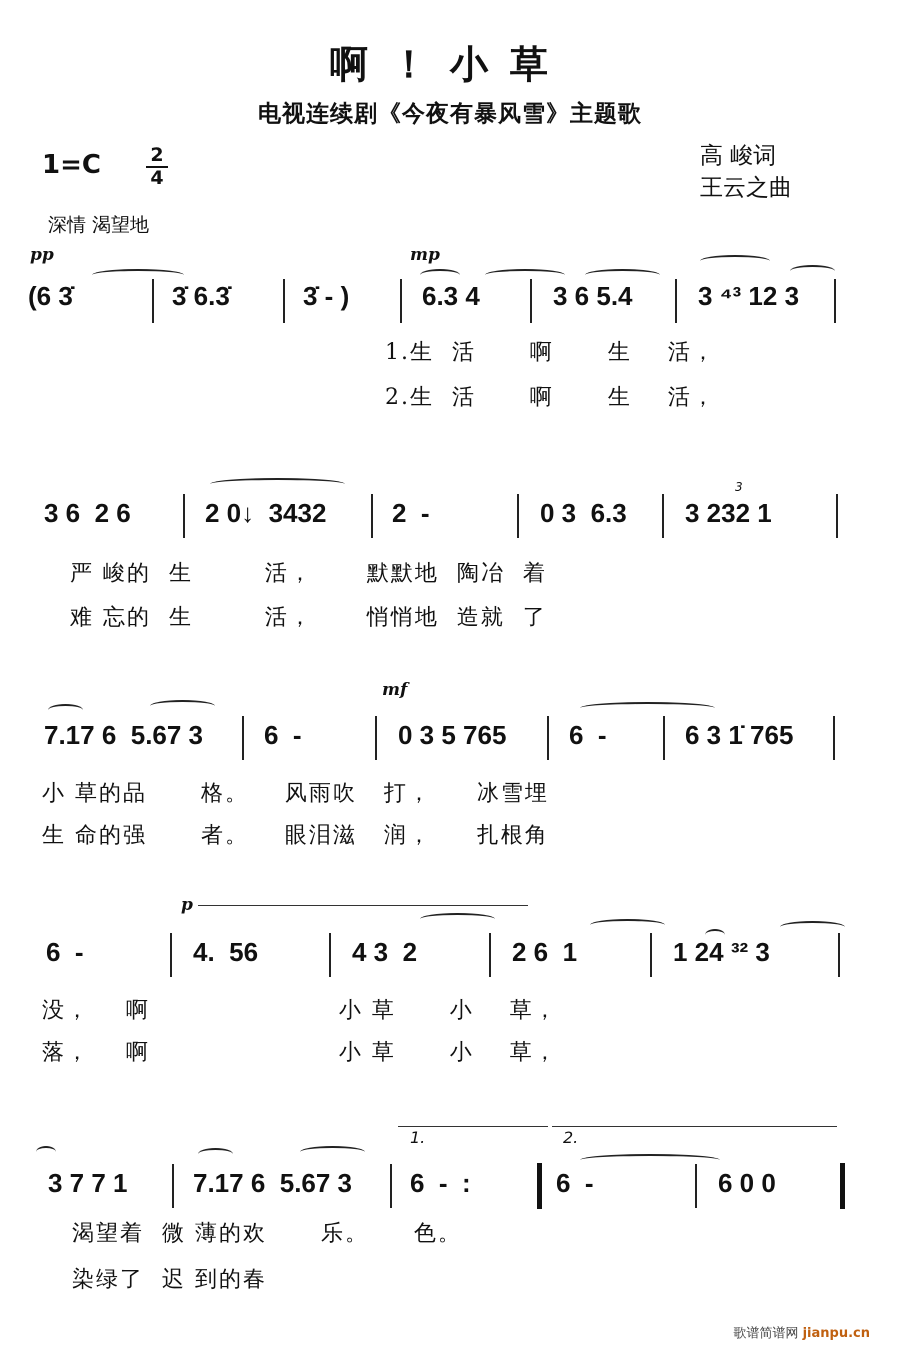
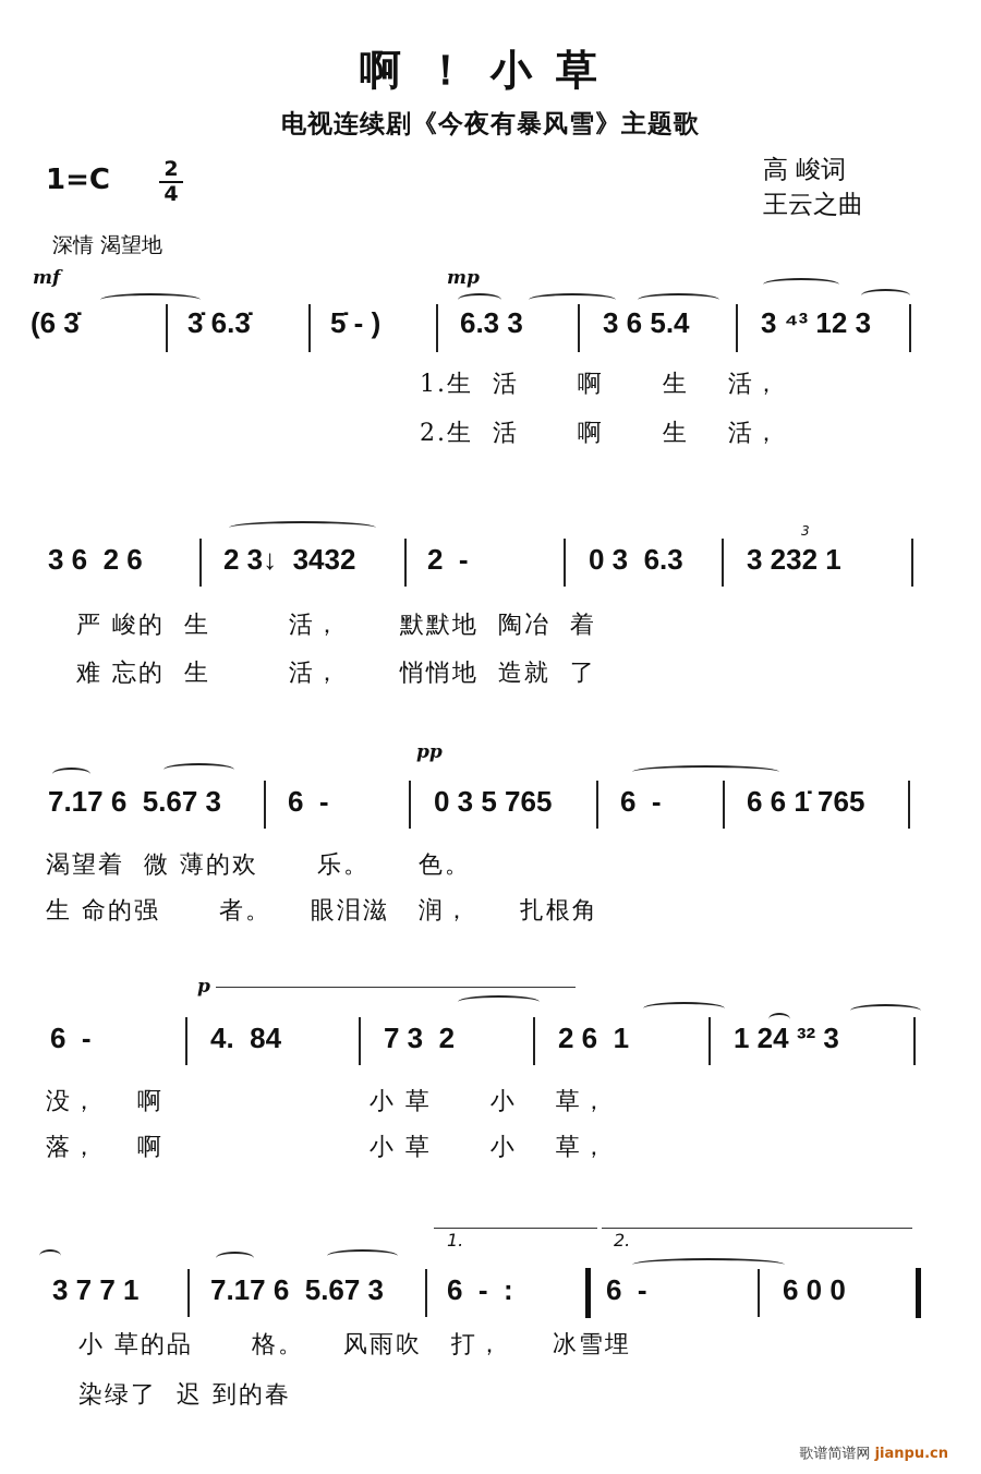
  啊！小草
  电视连续剧《今夜有暴风雪》主题歌
  1=C
  2
  4
  高 峻词
  王云之曲
  深情 渴望地
- pp
+ mf
  mp
  (6 3̇
  3̇ 6.3̇
- 3̇ - )
+ 5̇ - )
- 6.3 4
+ 6.3 3
  3 6 5.4
  3 ⁴³ 12 3
  1.生 活 啊 生 活，
  2.生 活 啊 生 活，
  3
  3 6 2 6
- 2 0↓ 3432
+ 2 3↓ 3432
  2 -
  0 3 6.3
  3 232 1
  严 峻的 生 活， 默默地 陶冶 着
  难 忘的 生 活， 悄悄地 造就 了
- mf
+ pp
  7.17 6 5.67 3
  6 -
  0 3 5 765
  6 -
- 6 3 1̇ 765
+ 6 6 1̇ 765
- 小 草的品 格。 风雨吹 打， 冰雪埋
+ 渴望着 微 薄的欢 乐。 色。
  生 命的强 者。 眼泪滋 润， 扎根角
  p
  6 -
- 4. 56
+ 4. 84
- 4 3 2
+ 7 3 2
  2 6 1
  1 24 ³² 3
  没， 啊 小 草 小 草，
  落， 啊 小 草 小 草，
  1.
  2.
  3 7 7 1
  7.17 6 5.67 3
  6 - :
  6 -
  6 0 0
- 渴望着 微 薄的欢 乐。 色。
+ 小 草的品 格。 风雨吹 打， 冰雪埋
  染绿了 迟 到的春
  歌谱简谱网 jianpu.cn
